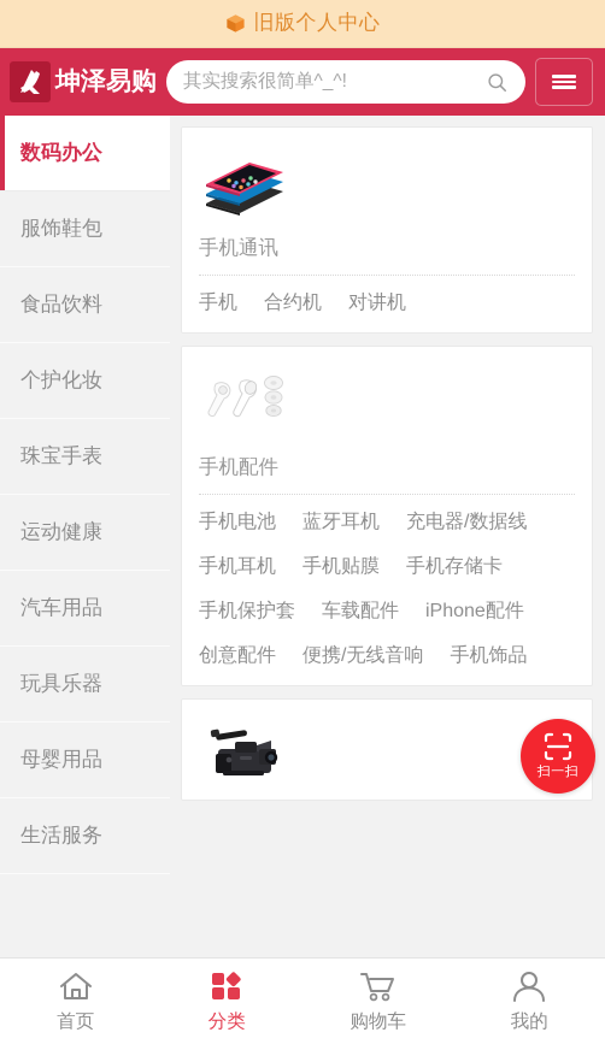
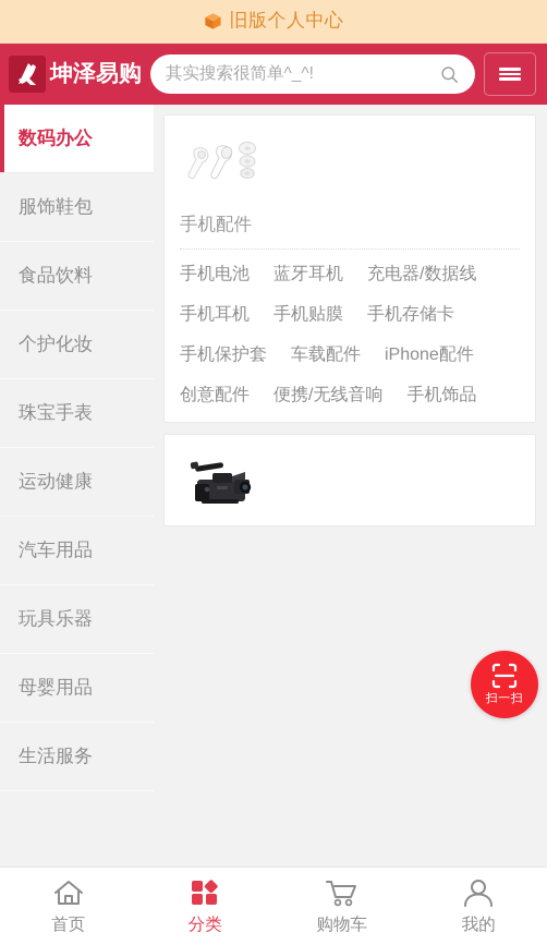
  旧版个人中心
  坤泽易购
  其实搜索很简单^_^!
  数码办公
  服饰鞋包
  食品饮料
  个护化妆
  珠宝手表
  运动健康
  汽车用品
  玩具乐器
  母婴用品
  生活服务
- 手机通讯
- 手机
- 合约机
- 对讲机
  手机配件
  手机电池
  蓝牙耳机
  充电器/数据线
  手机耳机
  手机贴膜
  手机存储卡
  手机保护套
  车载配件
  iPhone配件
  创意配件
  便携/无线音响
  手机饰品
  扫一扫
  首页
  分类
  购物车
  我的
